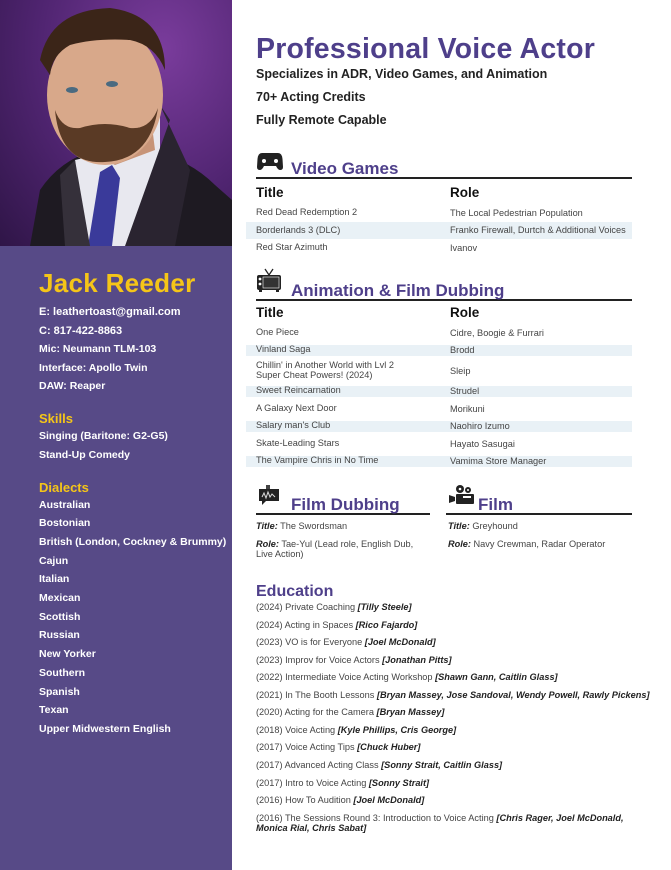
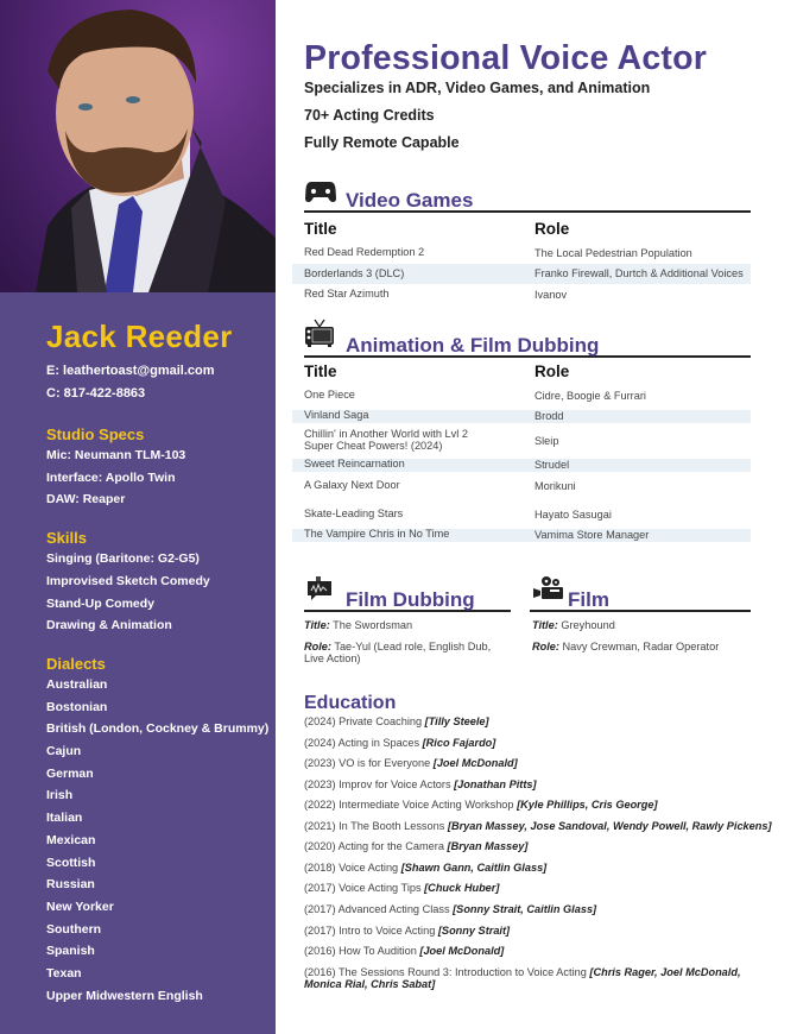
  Jack Reeder
  E: leathertoast@gmail.com
  C: 817-422-8863
+ Studio Specs
  Mic: Neumann TLM-103
  Interface: Apollo Twin
  DAW: Reaper
  Skills
  Singing (Baritone: G2-G5)
+ Improvised Sketch Comedy
  Stand-Up Comedy
+ Drawing & Animation
  Dialects
  Australian
  Bostonian
  British (London, Cockney & Brummy)
  Cajun
+ German
+ Irish
  Italian
  Mexican
  Scottish
  Russian
  New Yorker
  Southern
  Spanish
  Texan
  Upper Midwestern English
  Professional Voice Actor
  Specializes in ADR, Video Games, and Animation
  70+ Acting Credits
  Fully Remote Capable
  Video Games
  Title
  Role
  Red Dead Redemption 2
  The Local Pedestrian Population
  Borderlands 3 (DLC)
  Franko Firewall, Durtch & Additional Voices
  Red Star Azimuth
  Ivanov
  Animation & Film Dubbing
  Title
  Role
  One Piece
  Cidre, Boogie & Furrari
  Vinland Saga
  Brodd
  Chillin' in Another World with Lvl 2
  Super Cheat Powers! (2024)
  Sleip
  Sweet Reincarnation
  Strudel
  A Galaxy Next Door
  Morikuni
- Salary man's Club
- Naohiro Izumo
  Skate-Leading Stars
  Hayato Sasugai
  The Vampire Chris in No Time
  Vamima Store Manager
  Film Dubbing
  Title: The Swordsman
  Role: Tae-Yul (Lead role, English Dub,
  Live Action)
  Film
  Title: Greyhound
  Role: Navy Crewman, Radar Operator
  Education
  (2024) Private Coaching [Tilly Steele]
  (2024) Acting in Spaces [Rico Fajardo]
  (2023) VO is for Everyone [Joel McDonald]
  (2023) Improv for Voice Actors [Jonathan Pitts]
- (2022) Intermediate Voice Acting Workshop [Shawn Gann, Caitlin Glass]
+ (2022) Intermediate Voice Acting Workshop [Kyle Phillips, Cris George]
  (2021) In The Booth Lessons [Bryan Massey, Jose Sandoval, Wendy Powell, Rawly Pickens]
  (2020) Acting for the Camera [Bryan Massey]
- (2018) Voice Acting [Kyle Phillips, Cris George]
+ (2018) Voice Acting [Shawn Gann, Caitlin Glass]
  (2017) Voice Acting Tips [Chuck Huber]
  (2017) Advanced Acting Class [Sonny Strait, Caitlin Glass]
  (2017) Intro to Voice Acting [Sonny Strait]
  (2016) How To Audition [Joel McDonald]
  (2016) The Sessions Round 3: Introduction to Voice Acting [Chris Rager, Joel McDonald,
  Monica Rial, Chris Sabat]
